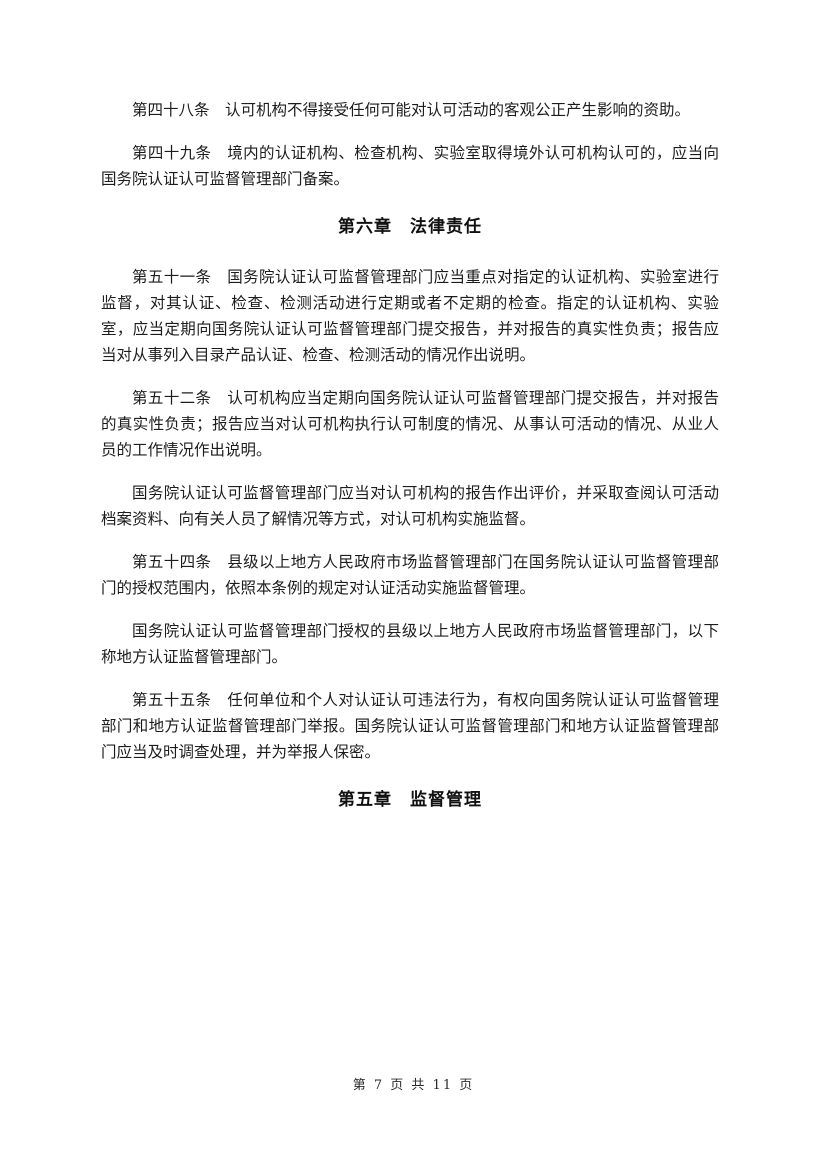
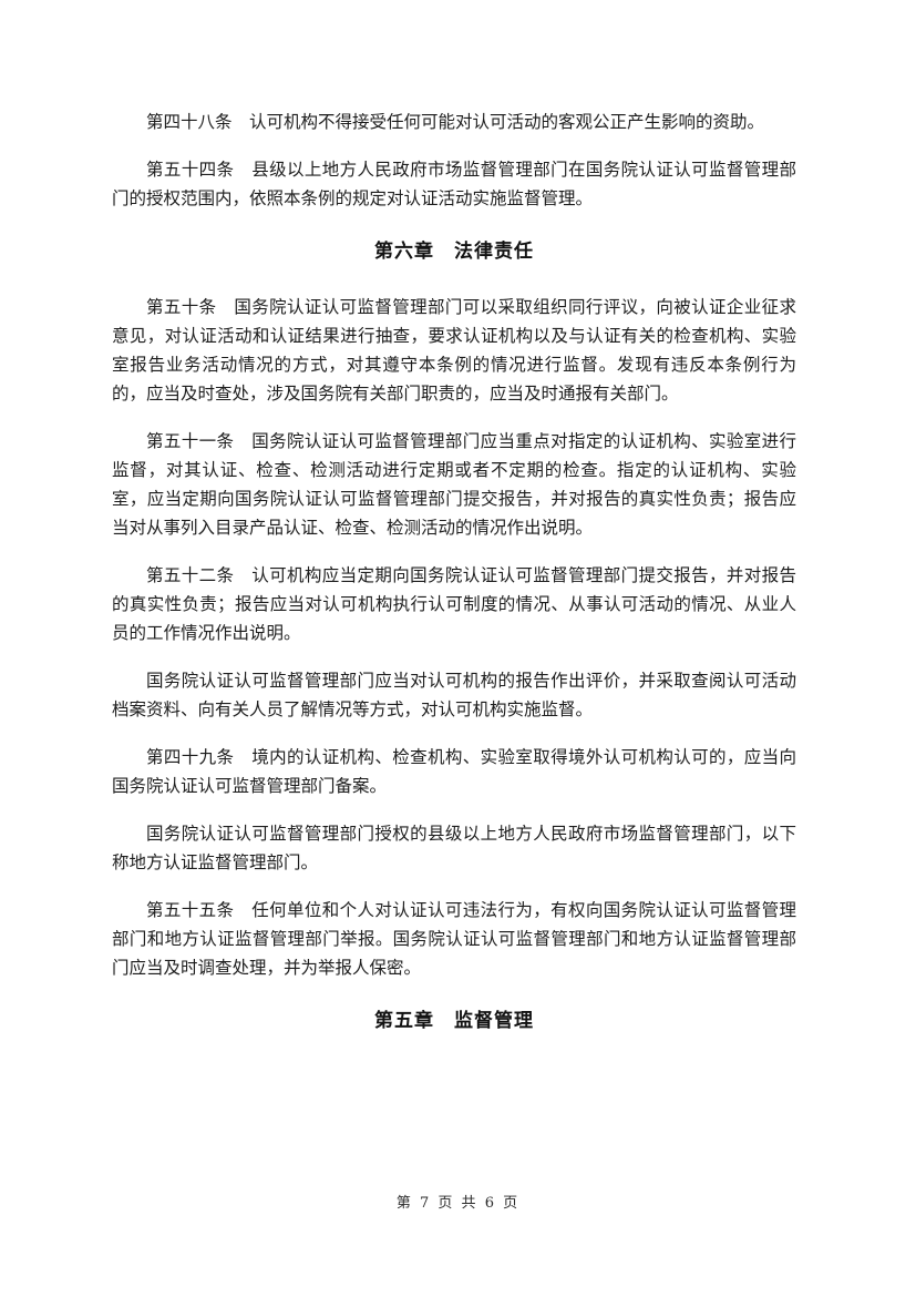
  第四十八条 认可机构不得接受任何可能对认可活动的客观公正产生影响的资助。
- 第四十九条 境内的认证机构、检查机构、实验室取得境外认可机构认可的，应当向国务院认证认可监督管理部门备案。
+ 第五十四条 县级以上地方人民政府市场监督管理部门在国务院认证认可监督管理部门的授权范围内，依照本条例的规定对认证活动实施监督管理。
  第六章 法律责任
+ 第五十条 国务院认证认可监督管理部门可以采取组织同行评议，向被认证企业征求意见，对认证活动和认证结果进行抽查，要求认证机构以及与认证有关的检查机构、实验室报告业务活动情况的方式，对其遵守本条例的情况进行监督。发现有违反本条例行为的，应当及时查处，涉及国务院有关部门职责的，应当及时通报有关部门。
  第五十一条 国务院认证认可监督管理部门应当重点对指定的认证机构、实验室进行监督，对其认证、检查、检测活动进行定期或者不定期的检查。指定的认证机构、实验室，应当定期向国务院认证认可监督管理部门提交报告，并对报告的真实性负责；报告应当对从事列入目录产品认证、检查、检测活动的情况作出说明。
  第五十二条 认可机构应当定期向国务院认证认可监督管理部门提交报告，并对报告的真实性负责；报告应当对认可机构执行认可制度的情况、从事认可活动的情况、从业人员的工作情况作出说明。
  国务院认证认可监督管理部门应当对认可机构的报告作出评价，并采取查阅认可活动档案资料、向有关人员了解情况等方式，对认可机构实施监督。
- 第五十四条 县级以上地方人民政府市场监督管理部门在国务院认证认可监督管理部门的授权范围内，依照本条例的规定对认证活动实施监督管理。
+ 第四十九条 境内的认证机构、检查机构、实验室取得境外认可机构认可的，应当向国务院认证认可监督管理部门备案。
  国务院认证认可监督管理部门授权的县级以上地方人民政府市场监督管理部门，以下称地方认证监督管理部门。
  第五十五条 任何单位和个人对认证认可违法行为，有权向国务院认证认可监督管理部门和地方认证监督管理部门举报。国务院认证认可监督管理部门和地方认证监督管理部门应当及时调查处理，并为举报人保密。
  第五章 监督管理
- 第 7 页 共 11 页
+ 第 7 页 共 6 页
